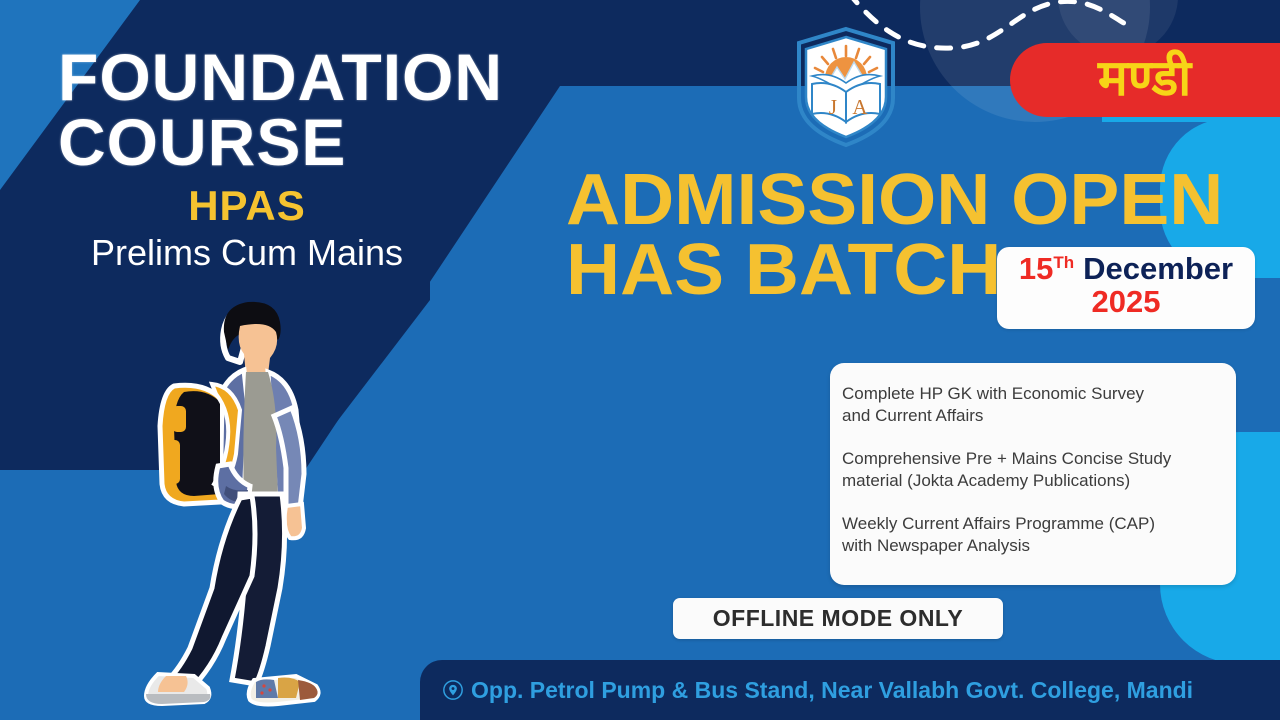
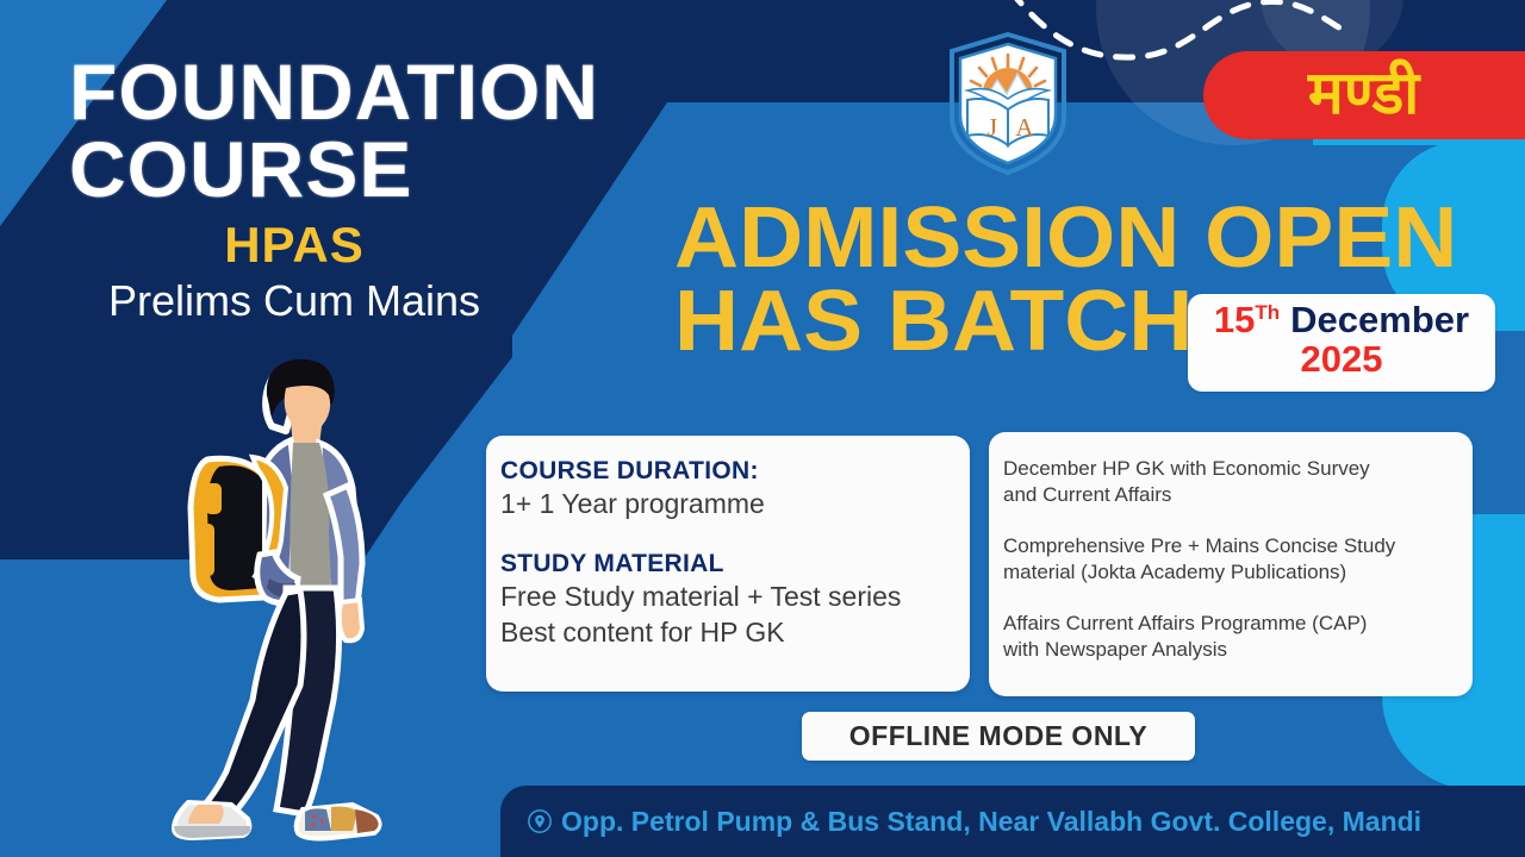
  FOUNDATION
  COURSE
  HPAS
  Prelims Cum Mains
  J
  A
  मण्डी
  ADMISSION OPEN
  HAS BATCH
  15
  Th
  December
  2025
+ COURSE DURATION:
+ 1+ 1 Year programme
+ STUDY MATERIAL
+ Free Study material + Test series
+ Best content for HP GK
- Complete HP GK with Economic Survey
+ December HP GK with Economic Survey
  and Current Affairs
  Comprehensive Pre + Mains Concise Study
  material (Jokta Academy Publications)
- Weekly Current Affairs Programme (CAP)
+ Affairs Current Affairs Programme (CAP)
  with Newspaper Analysis
  OFFLINE MODE ONLY
  Opp. Petrol Pump & Bus Stand, Near Vallabh Govt. College, Mandi
